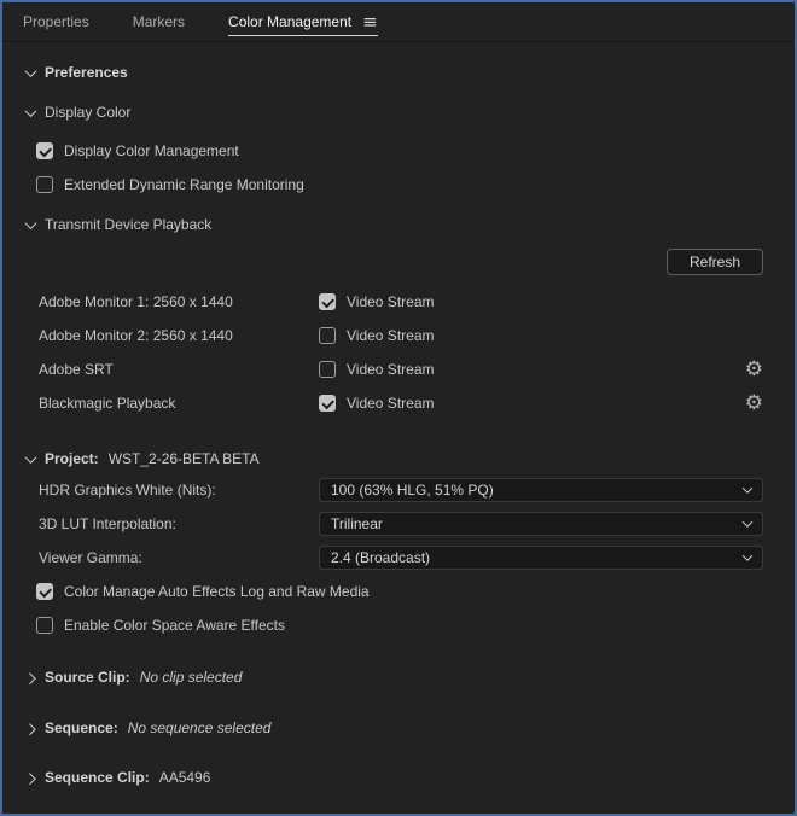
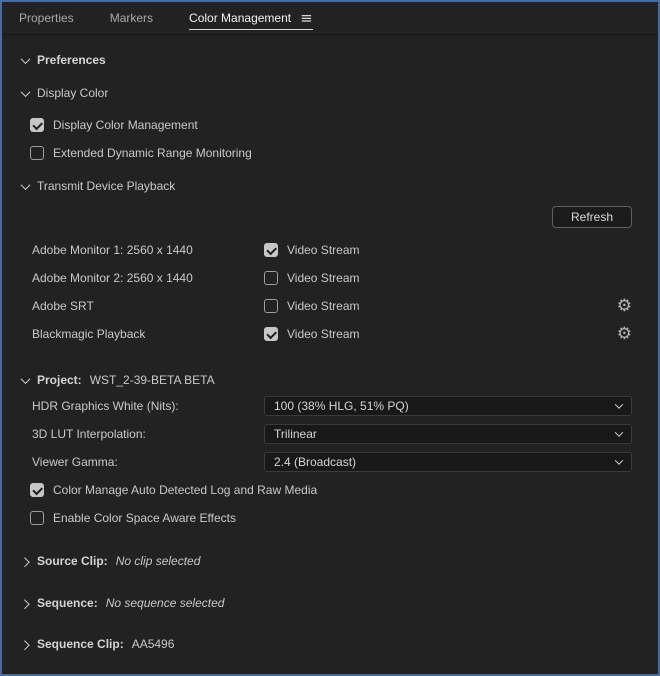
  Properties
  Markers
  Color Management
  ≡
  Preferences
  Display Color
  Display Color Management
  Extended Dynamic Range Monitoring
  Transmit Device Playback
  Refresh
  Adobe Monitor 1: 2560 x 1440
  Video Stream
  Adobe Monitor 2: 2560 x 1440
  Video Stream
  Adobe SRT
  Video Stream
  ⚙
  Blackmagic Playback
  Video Stream
  ⚙
  Project:
- WST_2-26-BETA BETA
+ WST_2-39-BETA BETA
  HDR Graphics White (Nits):
- 100 (63% HLG, 51% PQ)
+ 100 (38% HLG, 51% PQ)
  3D LUT Interpolation:
  Trilinear
  Viewer Gamma:
  2.4 (Broadcast)
- Color Manage Auto Effects Log and Raw Media
+ Color Manage Auto Detected Log and Raw Media
  Enable Color Space Aware Effects
  Source Clip:
  No clip selected
  Sequence:
  No sequence selected
  Sequence Clip:
  AA5496
